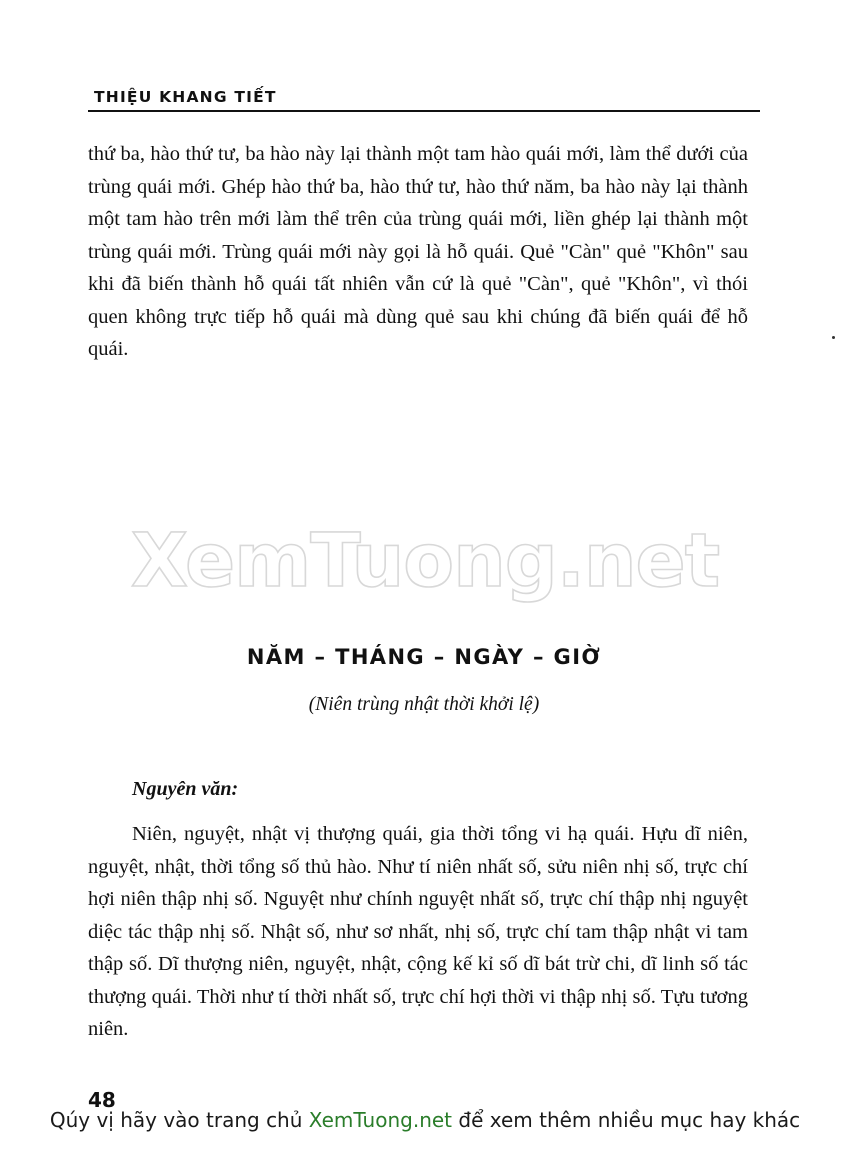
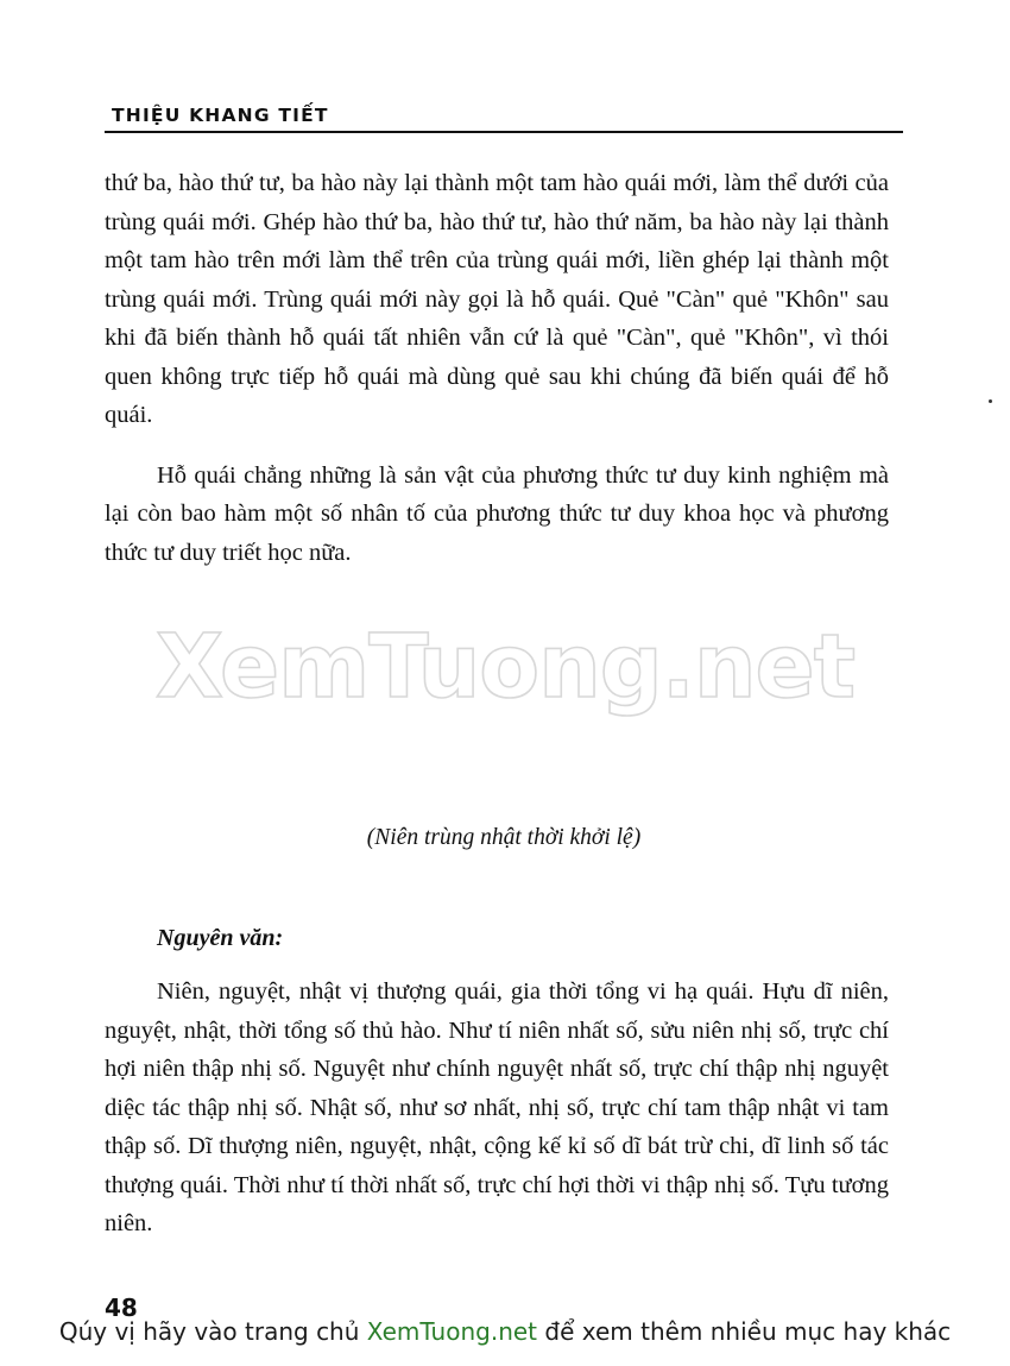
  THIỆU KHANG TIẾT
  thứ ba, hào thứ tư, ba hào này lại thành một tam hào quái mới, làm thể dưới của trùng quái mới. Ghép hào thứ ba, hào thứ tư, hào thứ năm, ba hào này lại thành một tam hào trên mới làm thể trên của trùng quái mới, liền ghép lại thành một trùng quái mới. Trùng quái mới này gọi là hỗ quái. Quẻ "Càn" quẻ "Khôn" sau khi đã biến thành hỗ quái tất nhiên vẫn cứ là quẻ "Càn", quẻ "Khôn", vì thói quen không trực tiếp hỗ quái mà dùng quẻ sau khi chúng đã biến quái để hỗ quái.
+ Hỗ quái chẳng những là sản vật của phương thức tư duy kinh nghiệm mà lại còn bao hàm một số nhân tố của phương thức tư duy khoa học và phương thức tư duy triết học nữa.
  XemTuong.net
- NĂM – THÁNG – NGÀY – GIỜ
  (Niên trùng nhật thời khởi lệ)
  Nguyên văn:
  Niên, nguyệt, nhật vị thượng quái, gia thời tổng vi hạ quái. Hựu dĩ niên, nguyệt, nhật, thời tổng số thủ hào. Như tí niên nhất số, sửu niên nhị số, trực chí hợi niên thập nhị số. Nguyệt như chính nguyệt nhất số, trực chí thập nhị nguyệt diệc tác thập nhị số. Nhật số, như sơ nhất, nhị số, trực chí tam thập nhật vi tam thập số. Dĩ thượng niên, nguyệt, nhật, cộng kế kỉ số dĩ bát trừ chi, dĩ linh số tác thượng quái. Thời như tí thời nhất số, trực chí hợi thời vi thập nhị số. Tựu tương niên.
  48
  Qúy vị hãy vào trang chủ XemTuong.net để xem thêm nhiều mục hay khác
